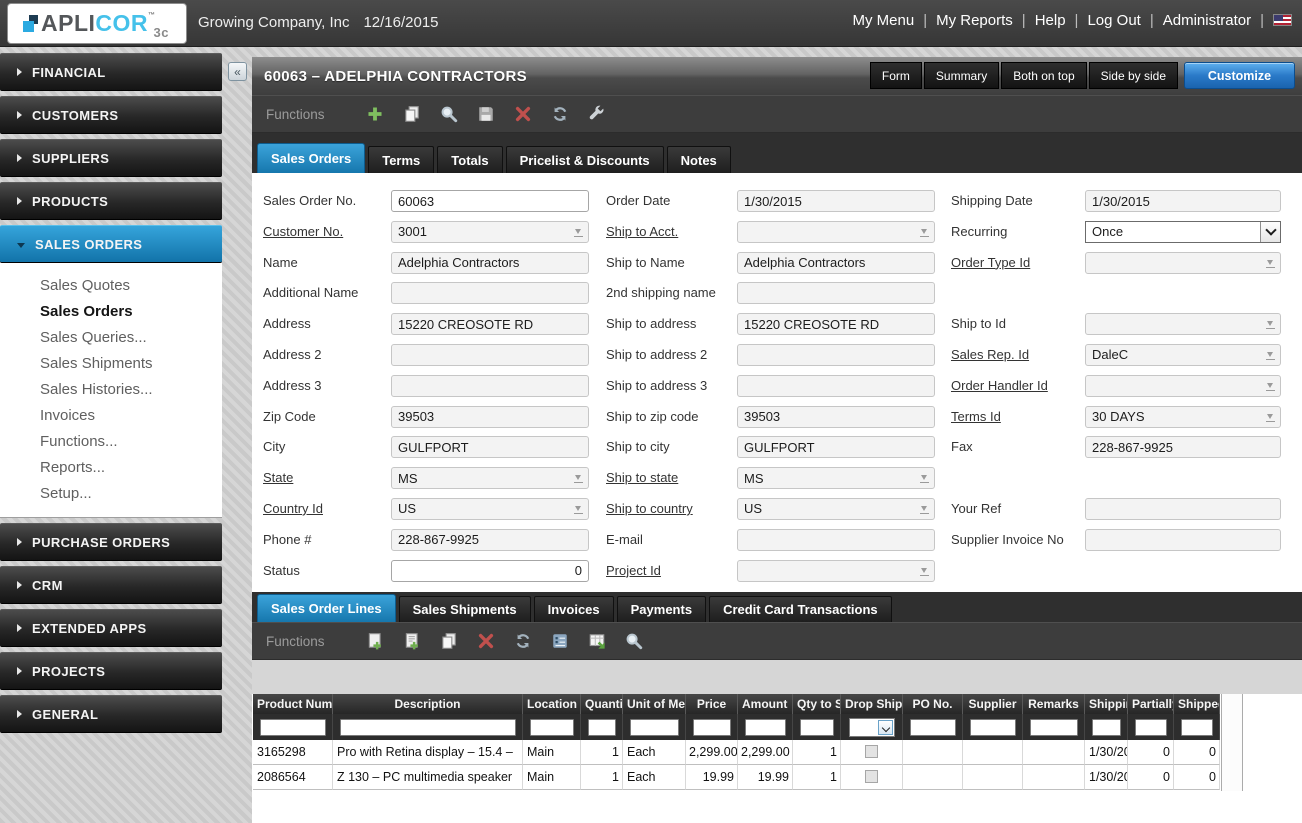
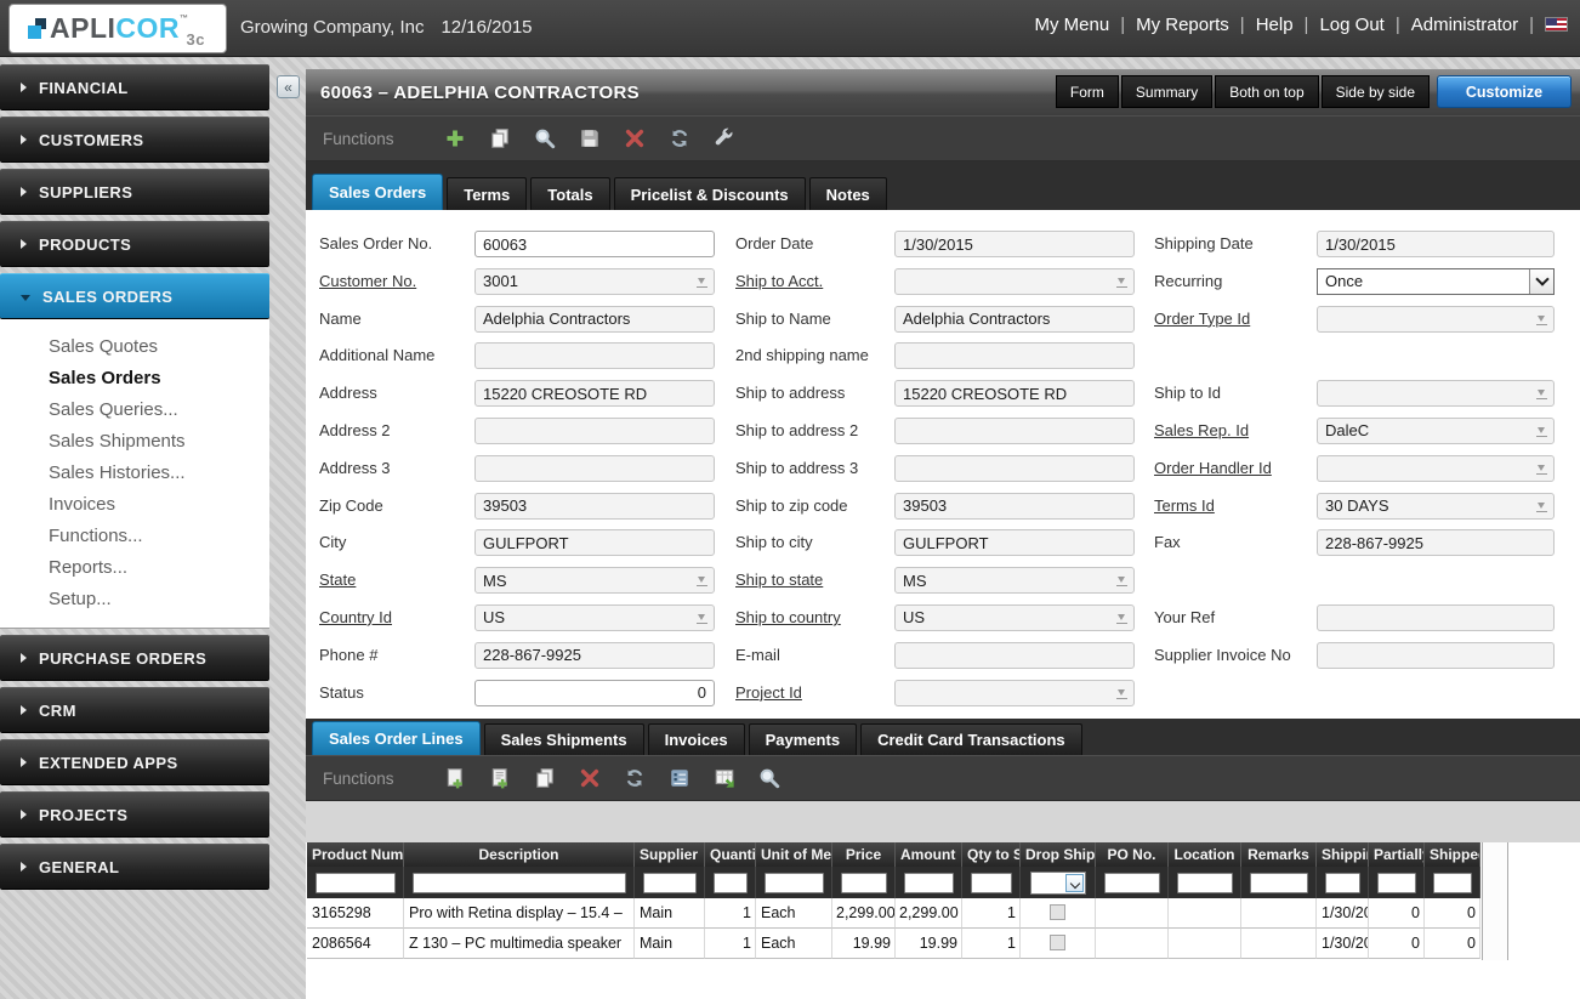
  APLICOR 3c
  Growing Company, Inc
  12/16/2015
  My Menu
  |
  My Reports
  |
  Help
  |
  Log Out
  |
  Administrator
  |
  FINANCIAL
  CUSTOMERS
  SUPPLIERS
  PRODUCTS
  SALES ORDERS
  Sales Quotes
  Sales Orders
  Sales Queries...
  Sales Shipments
  Sales Histories...
  Invoices
  Functions...
  Reports...
  Setup...
  PURCHASE ORDERS
  CRM
  EXTENDED APPS
  PROJECTS
  GENERAL
  «
  60063 – ADELPHIA CONTRACTORS
  Form
  Summary
  Both on top
  Side by side
  Customize
  Functions
  Sales Orders
  Terms
  Totals
  Pricelist & Discounts
  Notes
  Sales Order No.
  60063
  Customer No.
  3001
  Name
  Adelphia Contractors
  Additional Name
  Address
  15220 CREOSOTE RD
  Address 2
  Address 3
  Zip Code
  39503
  City
  GULFPORT
  State
  MS
  Country Id
  US
  Phone #
  228-867-9925
  Status
  0
  Order Date
  1/30/2015
  Ship to Acct.
  Ship to Name
  Adelphia Contractors
  2nd shipping name
  Ship to address
  15220 CREOSOTE RD
  Ship to address 2
  Ship to address 3
  Ship to zip code
  39503
  Ship to city
  GULFPORT
  Ship to state
  MS
  Ship to country
  US
  E-mail
  Project Id
  Shipping Date
  1/30/2015
  Recurring
  Once
  Order Type Id
  Ship to Id
  Sales Rep. Id
  DaleC
  Order Handler Id
  Terms Id
  30 DAYS
  Fax
  228-867-9925
  Your Ref
  Supplier Invoice No
  Sales Order Lines
  Sales Shipments
  Invoices
  Payments
  Credit Card Transactions
  Functions
  Product Num
  Description
- Location
+ Supplier
  Quanti
  Price
  Amount
  Drop Ship
  PO No.
- Supplier
+ Location
  Remarks
  Shippe
  3165298
  Pro with Retina display – 15.4 –
  Main
  1
  Each
  2,299.00
  2,299.00
  1
  0
  0
  2086564
  Z 130 – PC multimedia speaker
  Main
  1
  Each
  19.99
  19.99
  1
  0
  0
